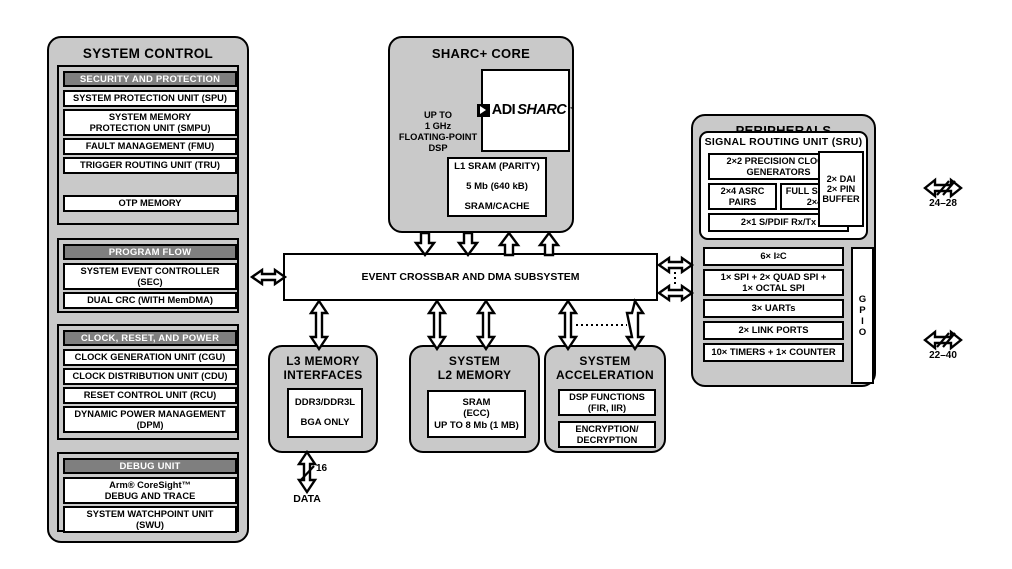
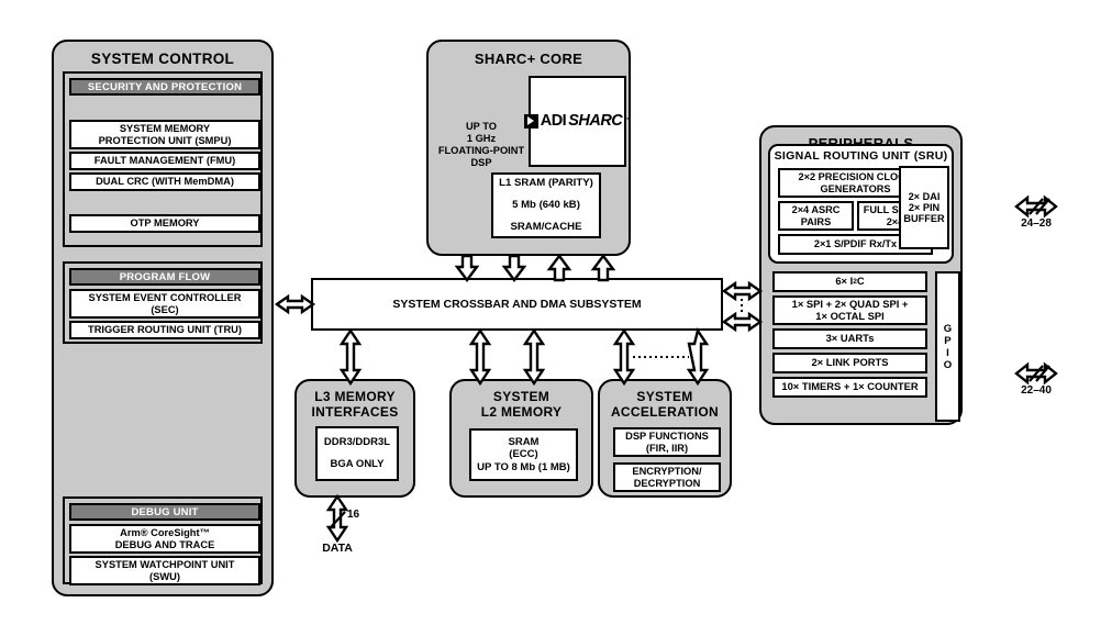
  SYSTEM CONTROL
  SECURITY AND PROTECTION
- SYSTEM PROTECTION UNIT (SPU)
  SYSTEM MEMORY
  PROTECTION UNIT (SMPU)
  FAULT MANAGEMENT (FMU)
- TRIGGER ROUTING UNIT (TRU)
+ DUAL CRC (WITH MemDMA)
  OTP MEMORY
  PROGRAM FLOW
  SYSTEM EVENT CONTROLLER
  (SEC)
- DUAL CRC (WITH MemDMA)
+ TRIGGER ROUTING UNIT (TRU)
- CLOCK, RESET, AND POWER
- CLOCK GENERATION UNIT (CGU)
- CLOCK DISTRIBUTION UNIT (CDU)
- RESET CONTROL UNIT (RCU)
- DYNAMIC POWER MANAGEMENT
- (DPM)
  DEBUG UNIT
  Arm® CoreSight™
  DEBUG AND TRACE
  SYSTEM WATCHPOINT UNIT
  (SWU)
  SHARC+ CORE
  UP TO
  1 GHz
  FLOATING-POINT
  DSP
  ADI
  SHARC
  L1 SRAM (PARITY)
  5 Mb (640 kB)
  SRAM/CACHE
- EVENT CROSSBAR AND DMA SUBSYSTEM
+ SYSTEM CROSSBAR AND DMA SUBSYSTEM
  L3 MEMORY
  INTERFACES
  DDR3/DDR3L
  BGA ONLY
  SYSTEM
  L2 MEMORY
  SRAM
  (ECC)
  UP TO 8 Mb (1 MB)
  SYSTEM
  ACCELERATION
  DSP FUNCTIONS
  (FIR, IIR)
  ENCRYPTION/
  DECRYPTION
  SIGNAL ROUTING UNIT (SRU)
  2×2 PRECISION CLO
  GENERATORS
  2×4 ASRC
  PAIRS
  2×1 S/PDIF Rx/Tx
  2× DAI
  2× PIN
  BUFFER
  6× I
  C
  1× SPI + 2× QUAD SPI +
  1× OCTAL SPI
  3× UARTs
  2× LINK PORTS
  10× TIMERS + 1× COUNTER
  G
  P
  I
  O
  24–28
  22–40
  16
  DATA
